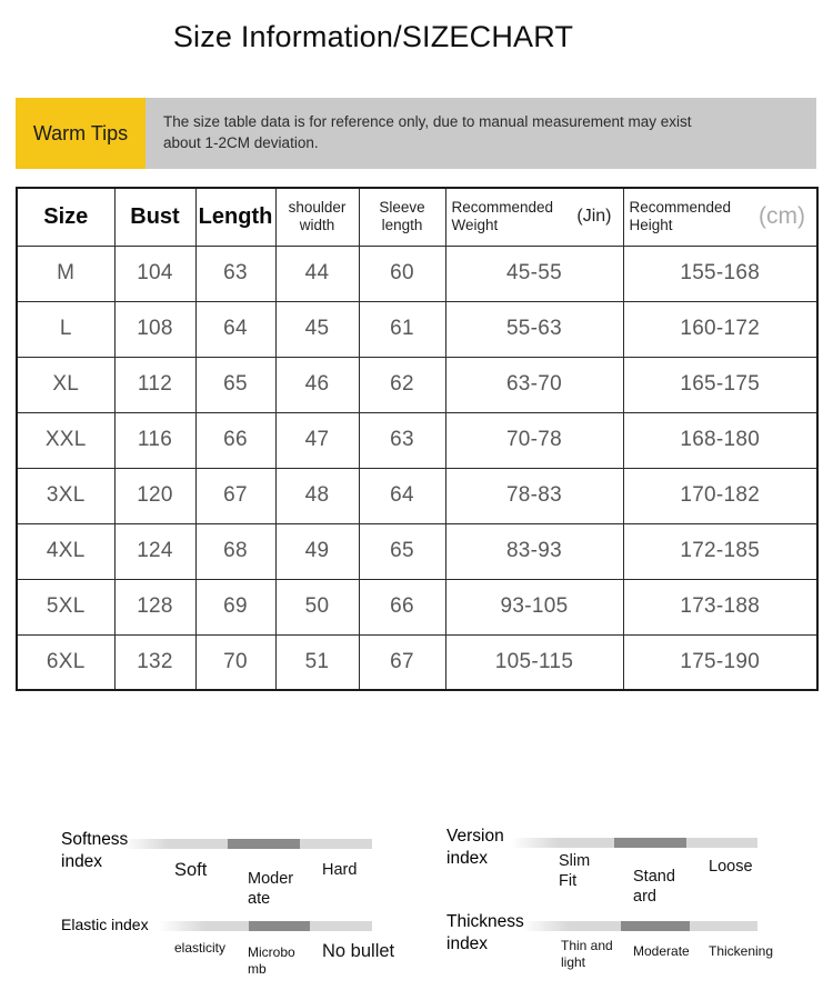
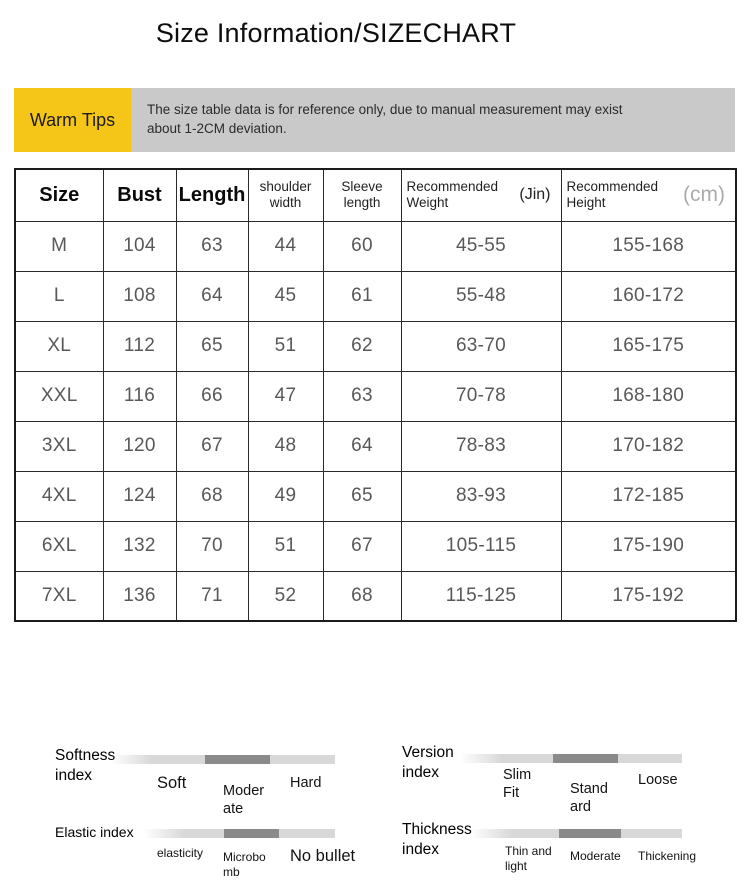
  Size Information/SIZECHART
  Warm Tips
  The size table data is for reference only, due to manual measurement may exist
  about 1-2CM deviation.
  Size	Bust	Length	shoulder width	Sleeve length	Recommended Weight (Jin)	Recommended Height (cm)
  M	104	63	44	60	45-55	155-168
- L	108	64	45	61	55-63	160-172
+ L	108	64	45	61	55-48	160-172
- XL	112	65	46	62	63-70	165-175
+ XL	112	65	51	62	63-70	165-175
  XXL	116	66	47	63	70-78	168-180
  3XL	120	67	48	64	78-83	170-182
  4XL	124	68	49	65	83-93	172-185
- 5XL	128	69	50	66	93-105	173-188
  6XL	132	70	51	67	105-115	175-190
+ 7XL	136	71	52	68	115-125	175-192
  Softnes
  index
  Soft
  Moder
  ate
  Hard
  Elastic index
  elasticity
  Microbo
  mb
  No bullet
  Version
  index
  Slim
  Fit
  Stand
  ard
  Loose
  Thickness
  index
  Thin and
  light
  Moderate
  Thickening
